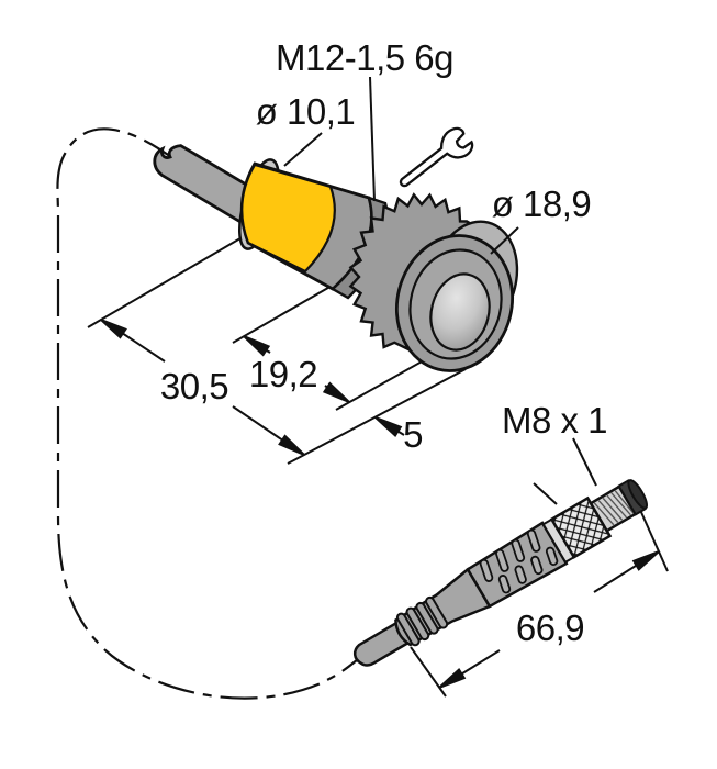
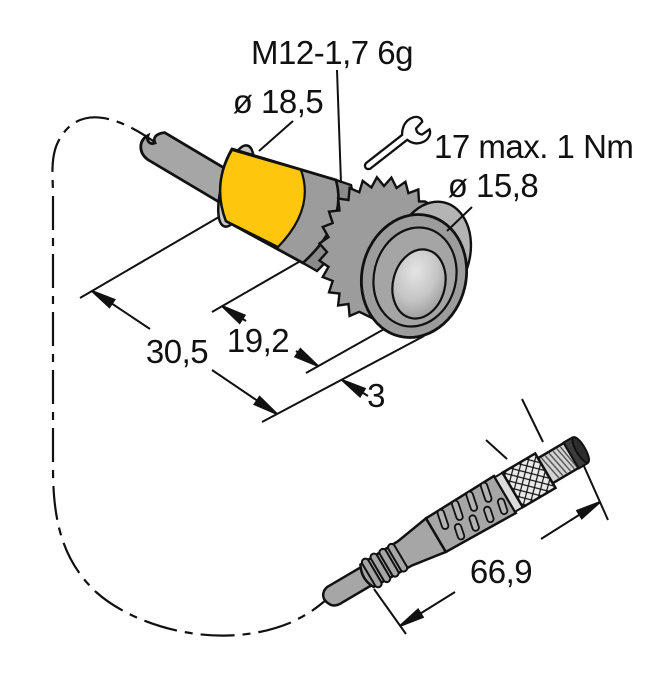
- M12-1,5 6g
+ M12-1,7 6g
- ø 10,1
+ ø 18,5
+ 17 max. 1 Nm
- ø 18,9
+ ø 15,8
  30,5
  19,2
- 5
+ 3
- M8 x 1
  66,9
